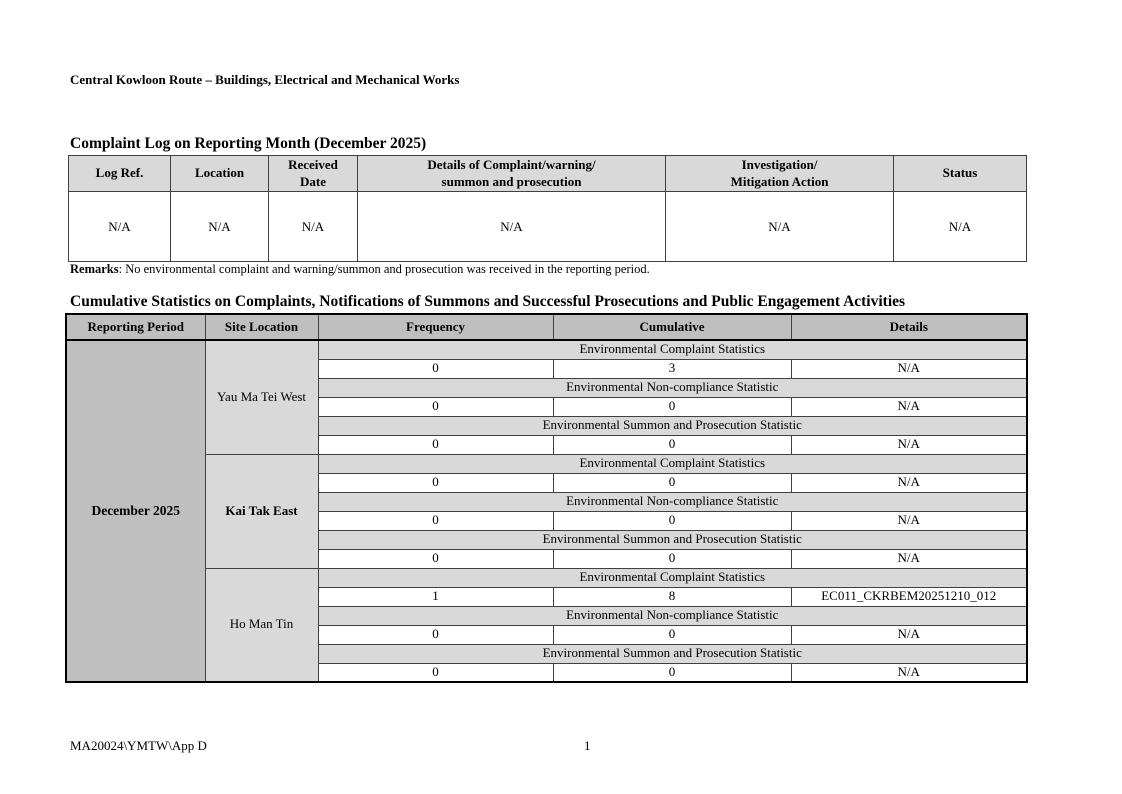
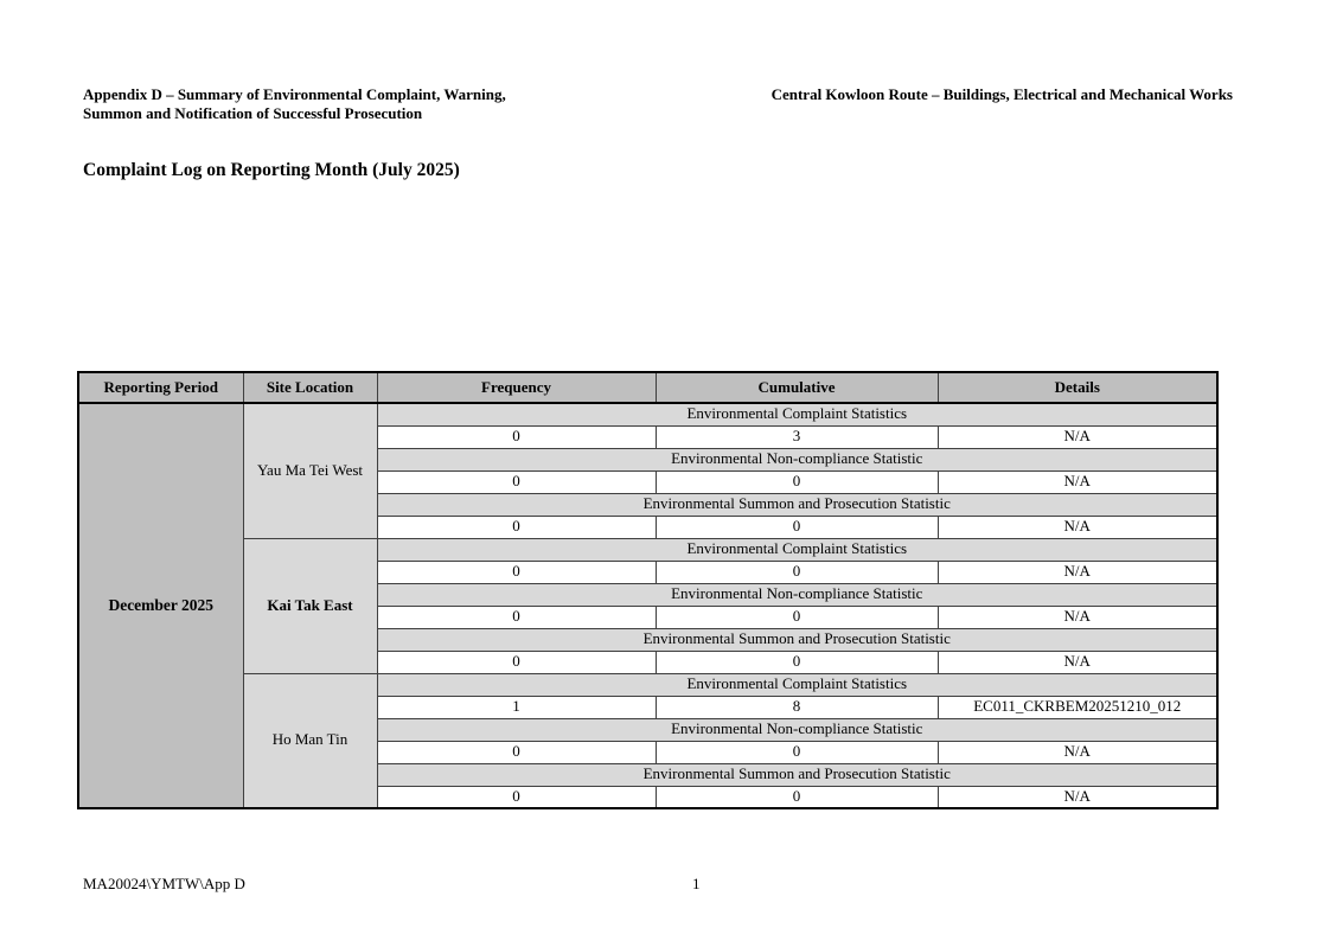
+ Appendix D – Summary of Environmental Complaint, Warning,
+ Summon and Notification of Successful Prosecution
  Central Kowloon Route – Buildings, Electrical and Mechanical Works
- Complaint Log on Reporting Month (December 2025)
+ Complaint Log on Reporting Month (July 2025)
- Log Ref.	Location	Received Date	Details of Complaint/warning/ summon and prosecution	Investigation/ Mitigation Action	Status
- N/A	N/A	N/A	N/A	N/A	N/A
- Remarks: No environmental complaint and warning/summon and prosecution was received in the reporting period.
- Cumulative Statistics on Complaints, Notifications of Summons and Successful Prosecutions and Public Engagement Activities
  Reporting Period	Site Location	Frequency	Cumulative	Details
  December 2025	Yau Ma Tei West	Environmental Complaint Statistics
  0	3	N/A
  Environmental Non-compliance Statistic
  0	0	N/A
  Environmental Summon and Prosecution Statistic
  0	0	N/A
  Kai Tak East	Environmental Complaint Statistics
  0	0	N/A
  Environmental Non-compliance Statistic
  0	0	N/A
  Environmental Summon and Prosecution Statistic
  0	0	N/A
  Ho Man Tin	Environmental Complaint Statistics
  1	8	EC011_CKRBEM20251210_012
  Environmental Non-compliance Statistic
  0	0	N/A
  Environmental Summon and Prosecution Statistic
  0	0	N/A
  MA20024\YMTW\App D
  1
